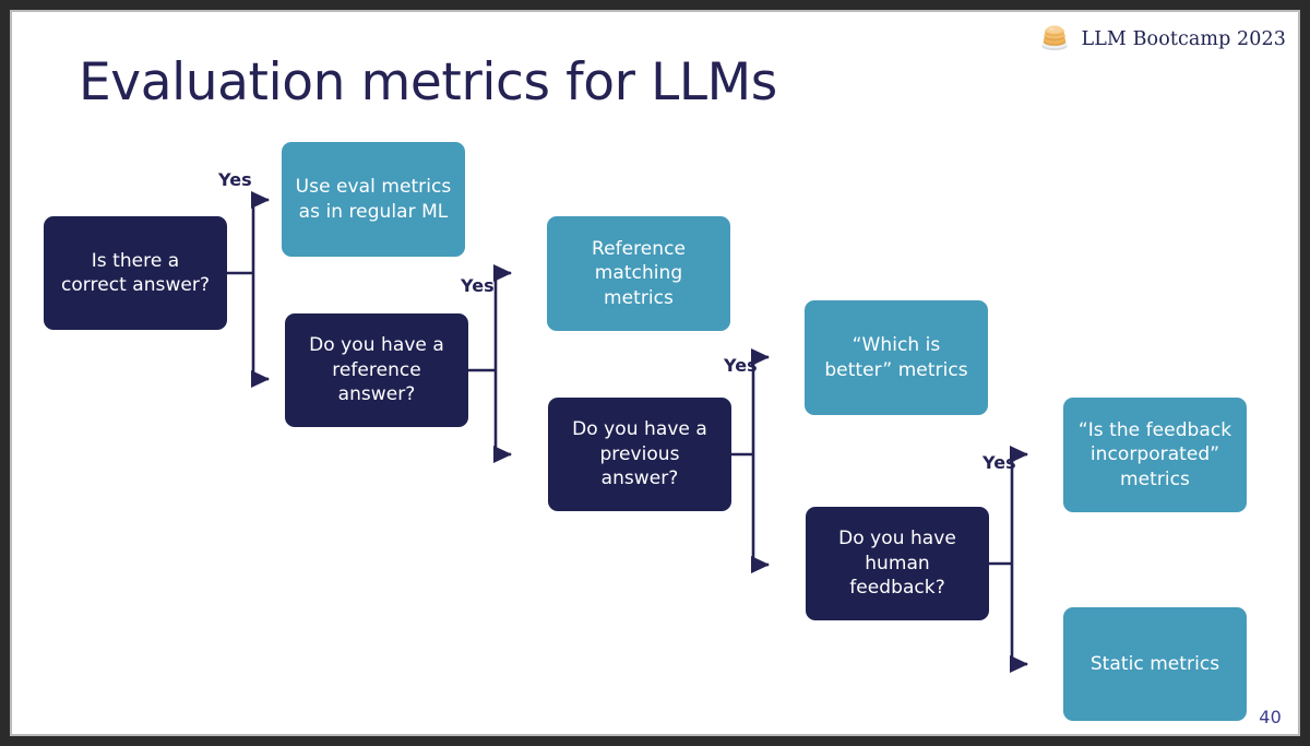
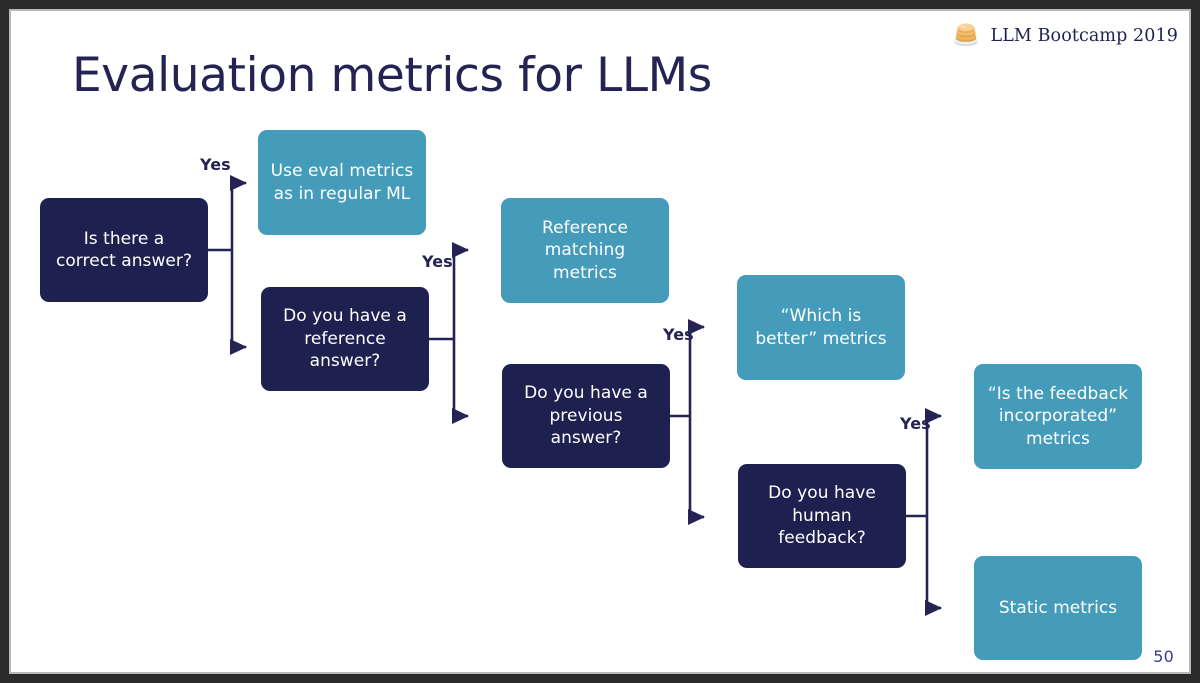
- LLM Bootcamp 2023
+ LLM Bootcamp 2019
  Evaluation metrics for LLMs
  Yes
  Yes
  Yes
  Yes
  Is there a
  correct answer?
  Use eval metrics
  as in regular ML
  Do you have a
  reference
  answer?
  Reference
  matching
  metrics
  Do you have a
  previous
  answer?
  “Which is
  better” metrics
  Do you have
  human
  feedback?
  “Is the feedback
  incorporated”
  metrics
  Static metrics
- 40
+ 50
